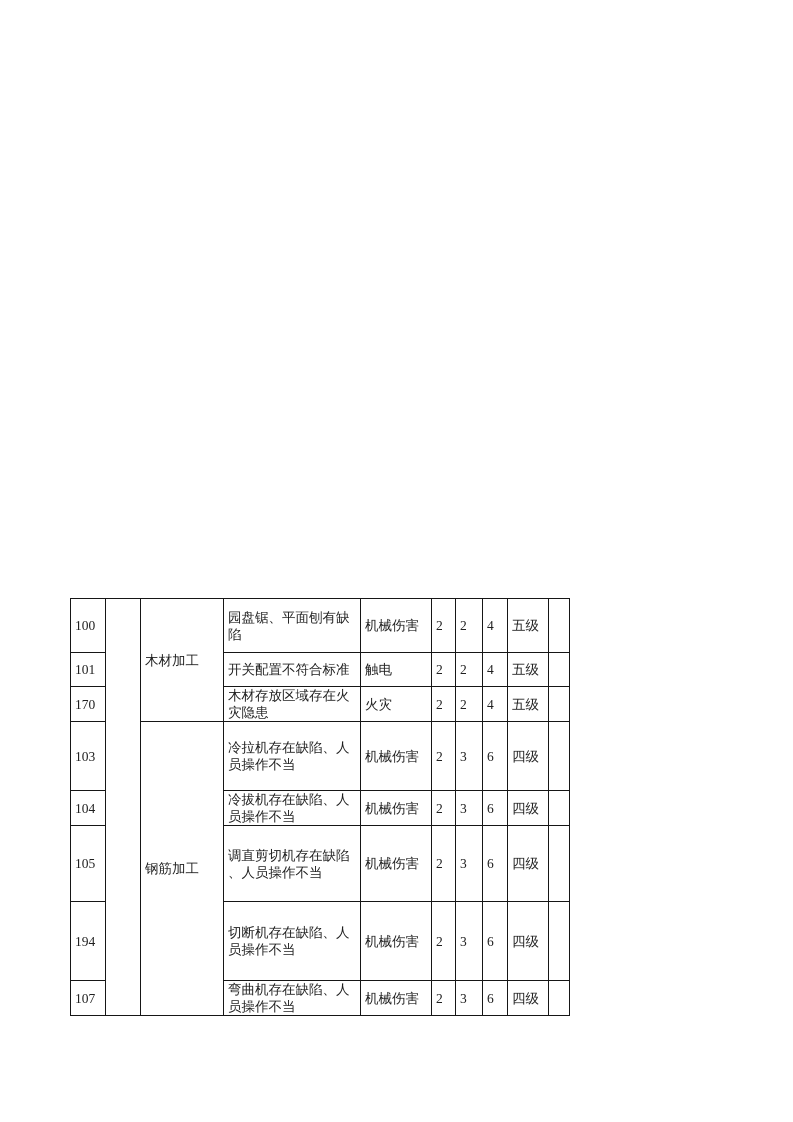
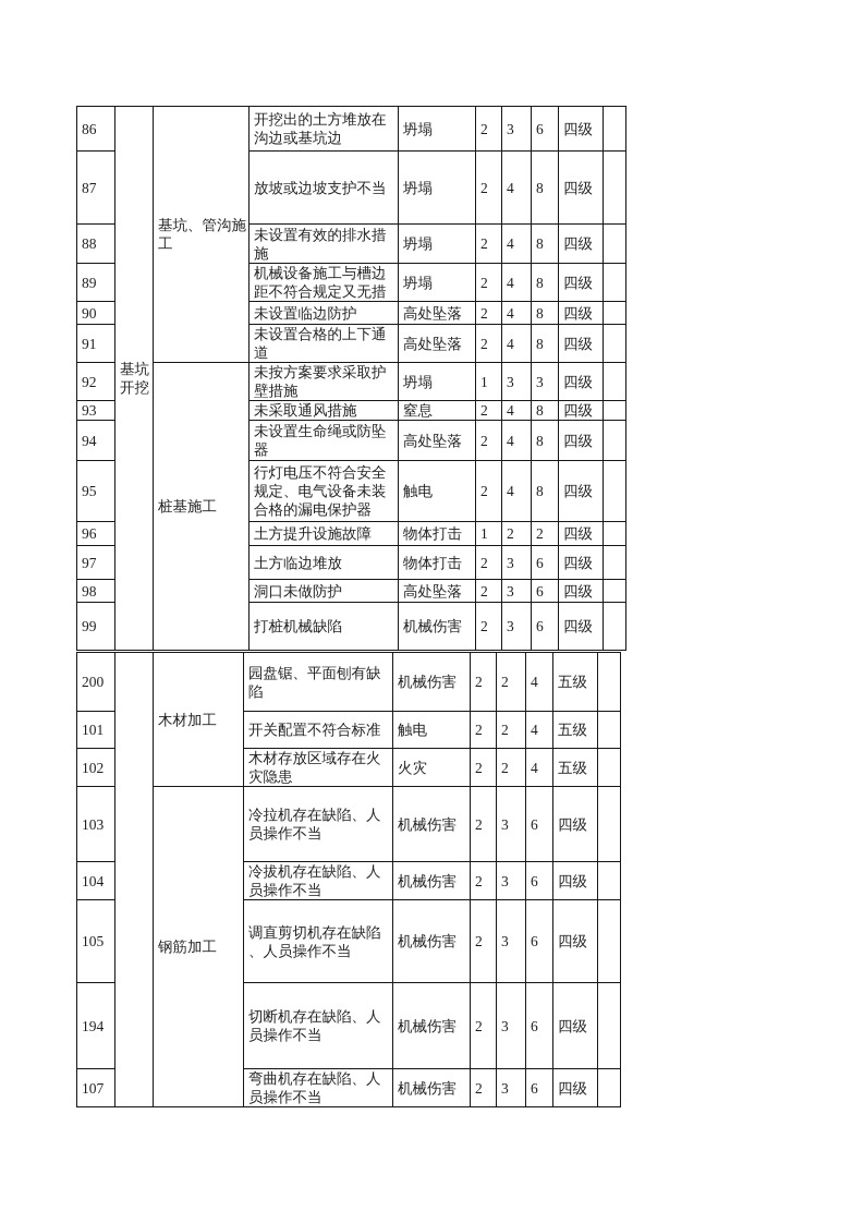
+ 86	基坑 开挖	基坑、管沟施 工	开挖出的土方堆放在 沟边或基坑边	坍塌	2	3	6	四级
+ 87	放坡或边坡支护不当	坍塌	2	4	8	四级
+ 88	未设置有效的排水措 施	坍塌	2	4	8	四级
+ 89	机械设备施工与槽边 距不符合规定又无措	坍塌	2	4	8	四级
+ 90	未设置临边防护	高处坠落	2	4	8	四级
+ 91	未设置合格的上下通 道	高处坠落	2	4	8	四级
+ 92	桩基施工	未按方案要求采取护 壁措施	坍塌	1	3	3	四级
+ 93	未采取通风措施	窒息	2	4	8	四级
+ 94	未设置生命绳或防坠 器	高处坠落	2	4	8	四级
+ 95	行灯电压不符合安全 规定、电气设备未装 合格的漏电保护器	触电	2	4	8	四级
+ 96	土方提升设施故障	物体打击	1	2	2	四级
+ 97	土方临边堆放	物体打击	2	3	6	四级
+ 98	洞口未做防护	高处坠落	2	3	6	四级
+ 99	打桩机械缺陷	机械伤害	2	3	6	四级
- 100		木材加工	园盘锯、平面刨有缺 陷	机械伤害	2	2	4	五级
+ 200		木材加工	园盘锯、平面刨有缺 陷	机械伤害	2	2	4	五级
  101	开关配置不符合标准	触电	2	2	4	五级
- 170	木材存放区域存在火 灾隐患	火灾	2	2	4	五级
+ 102	木材存放区域存在火 灾隐患	火灾	2	2	4	五级
  103	钢筋加工	冷拉机存在缺陷、人 员操作不当	机械伤害	2	3	6	四级
  104	冷拔机存在缺陷、人 员操作不当	机械伤害	2	3	6	四级
  105	调直剪切机存在缺陷 、人员操作不当	机械伤害	2	3	6	四级
  194	切断机存在缺陷、人 员操作不当	机械伤害	2	3	6	四级
  107	弯曲机存在缺陷、人 员操作不当	机械伤害	2	3	6	四级
